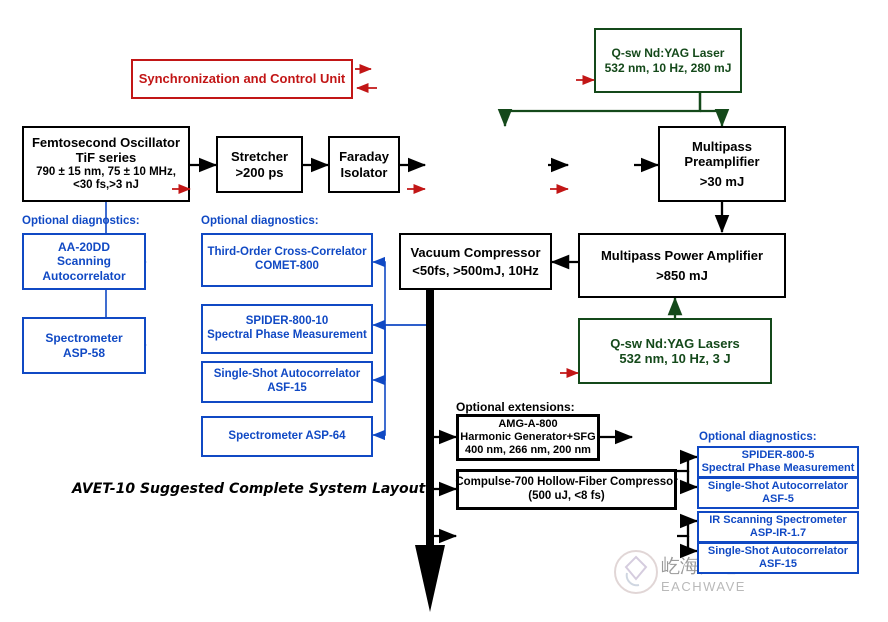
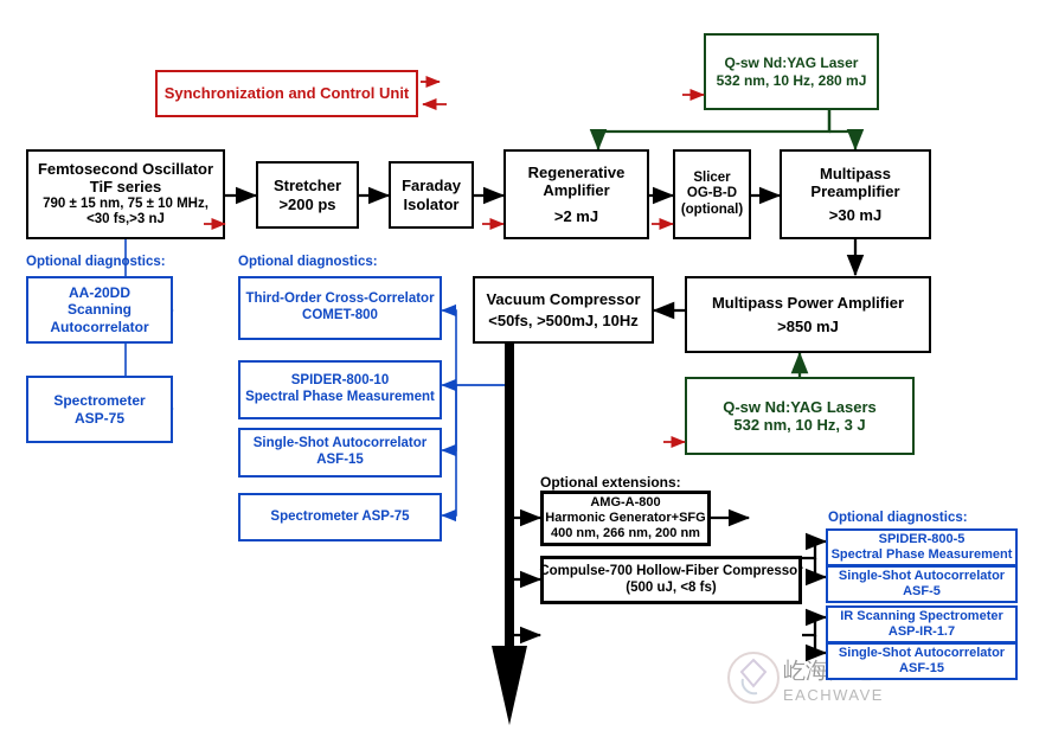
  Synchronization and Control Unit
  Q-sw Nd:YAG Laser
  532 nm, 10 Hz, 280 mJ
  Q-sw Nd:YAG Lasers
  532 nm, 10 Hz, 3 J
  Femtosecond Oscillator
  TiF series
  790 ± 15 nm, 75 ± 10 MHz,
  <30 fs,>3 nJ
  Stretcher
  >200 ps
  Faraday
  Isolator
+ Regenerative
+ Amplifier
+ >2 mJ
+ Slicer
+ OG-B-D
+ (optional)
  Multipass
  Preamplifier
  >30 mJ
  Multipass Power Amplifier
  >850 mJ
  Vacuum Compressor
  <50fs, >500mJ, 10Hz
  Optional diagnostics:
  AA-20DD
  Scanning
  Autocorrelator
  Spectrometer
- ASP-58
+ ASP-75
  Optional diagnostics:
  Third-Order Cross-Correlator
  COMET-800
  SPIDER-800-10
  Spectral Phase Measurement
  Single-Shot Autocorrelator
  ASF-15
- Spectrometer ASP-64
+ Spectrometer ASP-75
  Optional extensions:
  AMG-A-800
  Harmonic Generator+SFG
  400 nm, 266 nm, 200 nm
  Compulse-700 Hollow-Fiber Compressor
  (500 uJ, <8 fs)
  Optional diagnostics:
  SPIDER-800-5
  Spectral Phase Measurement
  Single-Shot Autocorrelator
  ASF-5
  IR Scanning Spectrometer
  ASP-IR-1.7
  Single-Shot Autocorrelator
  ASF-15
- AVET-10 Suggested Complete System Layout
  EACHWAVE
